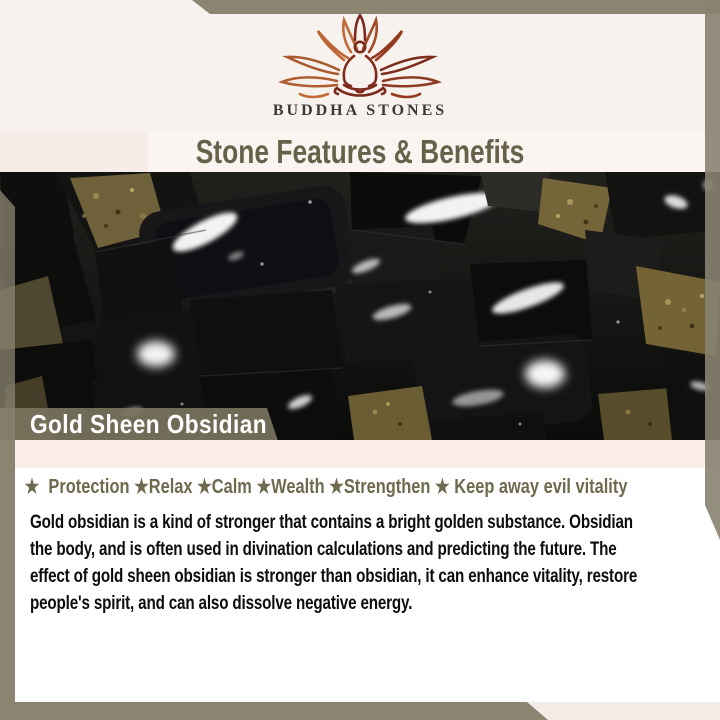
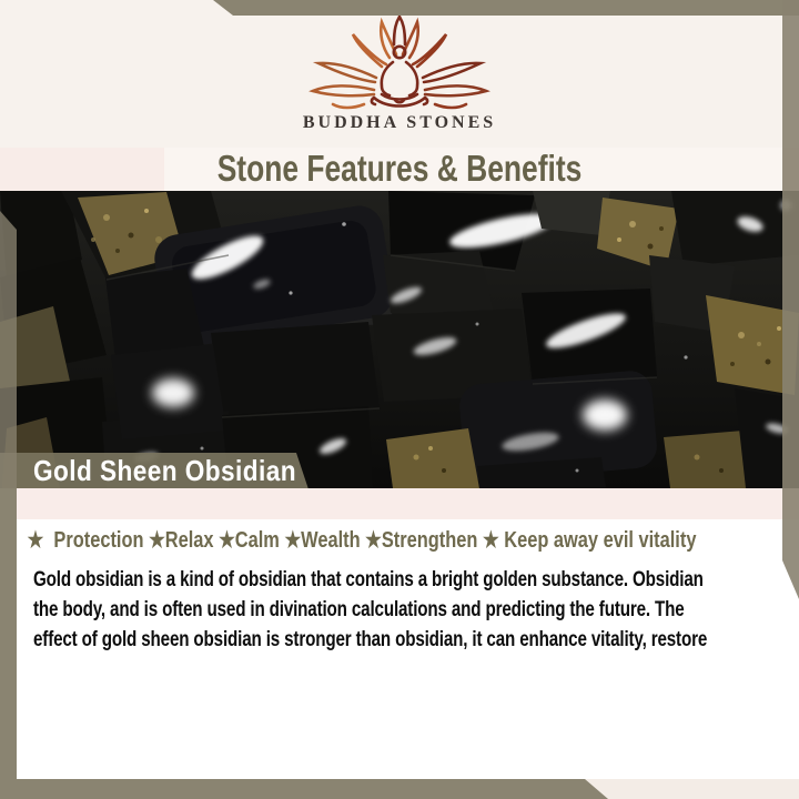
  BUDDHA STONES
  Stone Features & Benefits
  Gold Sheen Obsidian
  ★ Protection ★Relax ★Calm ★Wealth ★Strengthen ★ Keep away evil vitality
- Gold obsidian is a kind of stronger that contains a bright golden substance. Obsidian
+ Gold obsidian is a kind of obsidian that contains a bright golden substance. Obsidian
  the body, and is often used in divination calculations and predicting the future. The
  effect of gold sheen obsidian is stronger than obsidian, it can enhance vitality, restore
- people's spirit, and can also dissolve negative energy.
